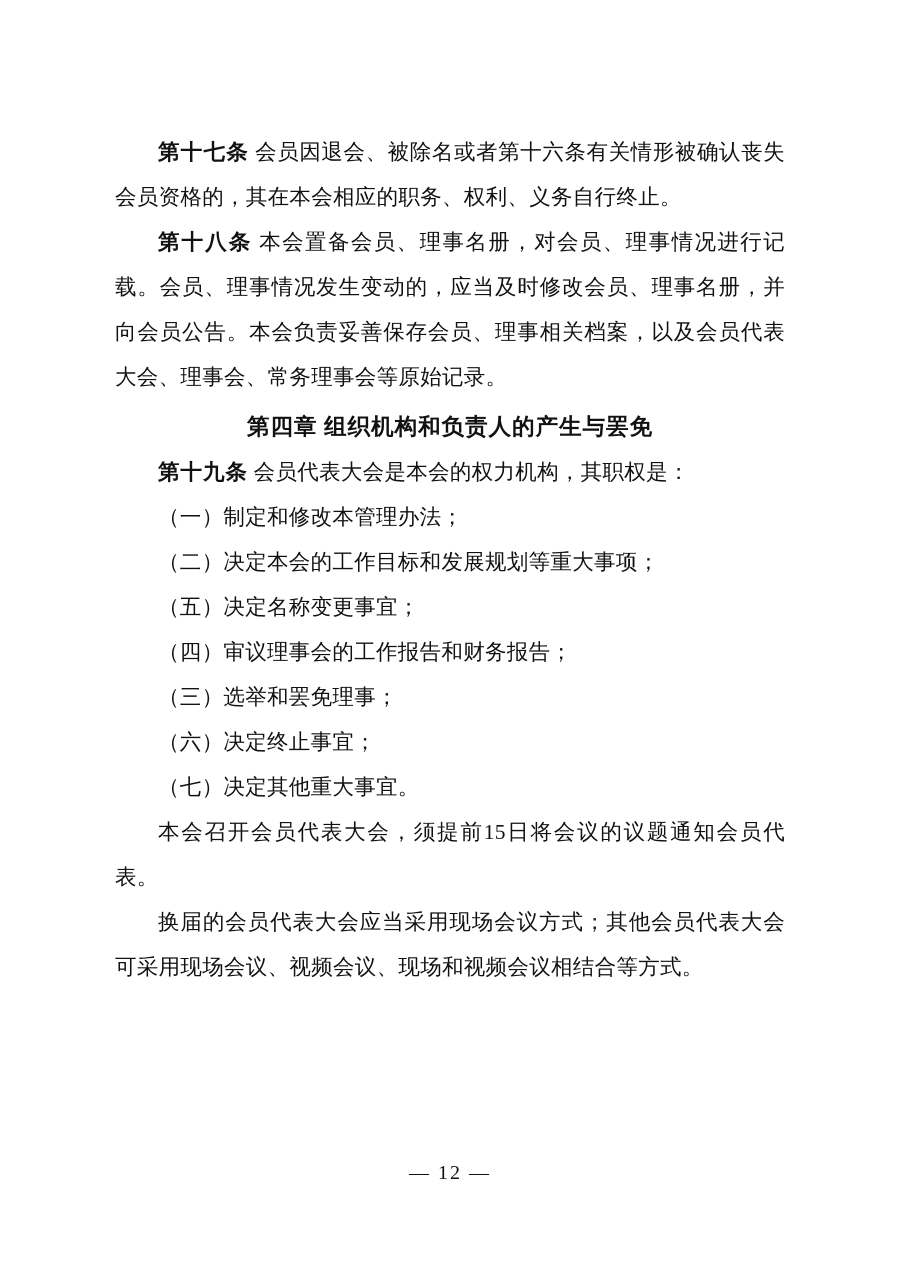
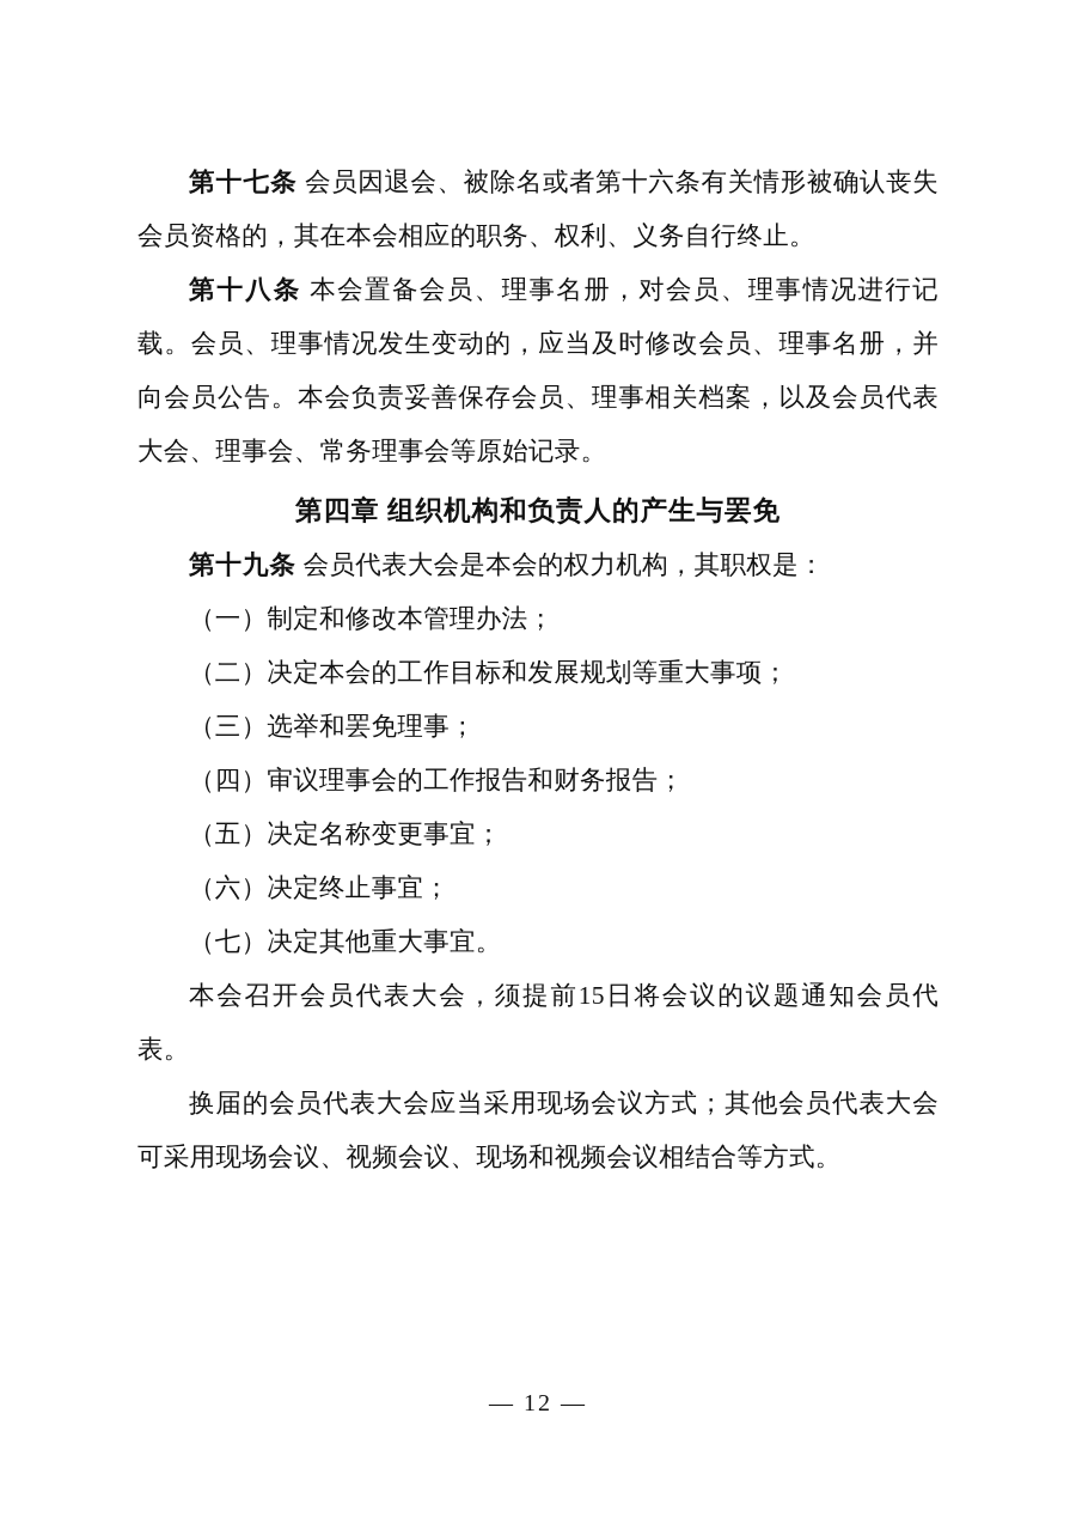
  第十七条 会员因退会、被除名或者第十六条有关情形被确认丧失会员资格的，其在本会相应的职务、权利、义务自行终止。
  第十八条 本会置备会员、理事名册，对会员、理事情况进行记载。会员、理事情况发生变动的，应当及时修改会员、理事名册，并向会员公告。本会负责妥善保存会员、理事相关档案，以及会员代表大会、理事会、常务理事会等原始记录。
  第四章 组织机构和负责人的产生与罢免
  第十九条 会员代表大会是本会的权力机构，其职权是：
  （一）制定和修改本管理办法；
  （二）决定本会的工作目标和发展规划等重大事项；
- （五）决定名称变更事宜；
+ （三）选举和罢免理事；
  （四）审议理事会的工作报告和财务报告；
- （三）选举和罢免理事；
+ （五）决定名称变更事宜；
  （六）决定终止事宜；
  （七）决定其他重大事宜。
  本会召开会员代表大会，须提前15日将会议的议题通知会员代表。
  换届的会员代表大会应当采用现场会议方式；其他会员代表大会可采用现场会议、视频会议、现场和视频会议相结合等方式。
  — 12 —
